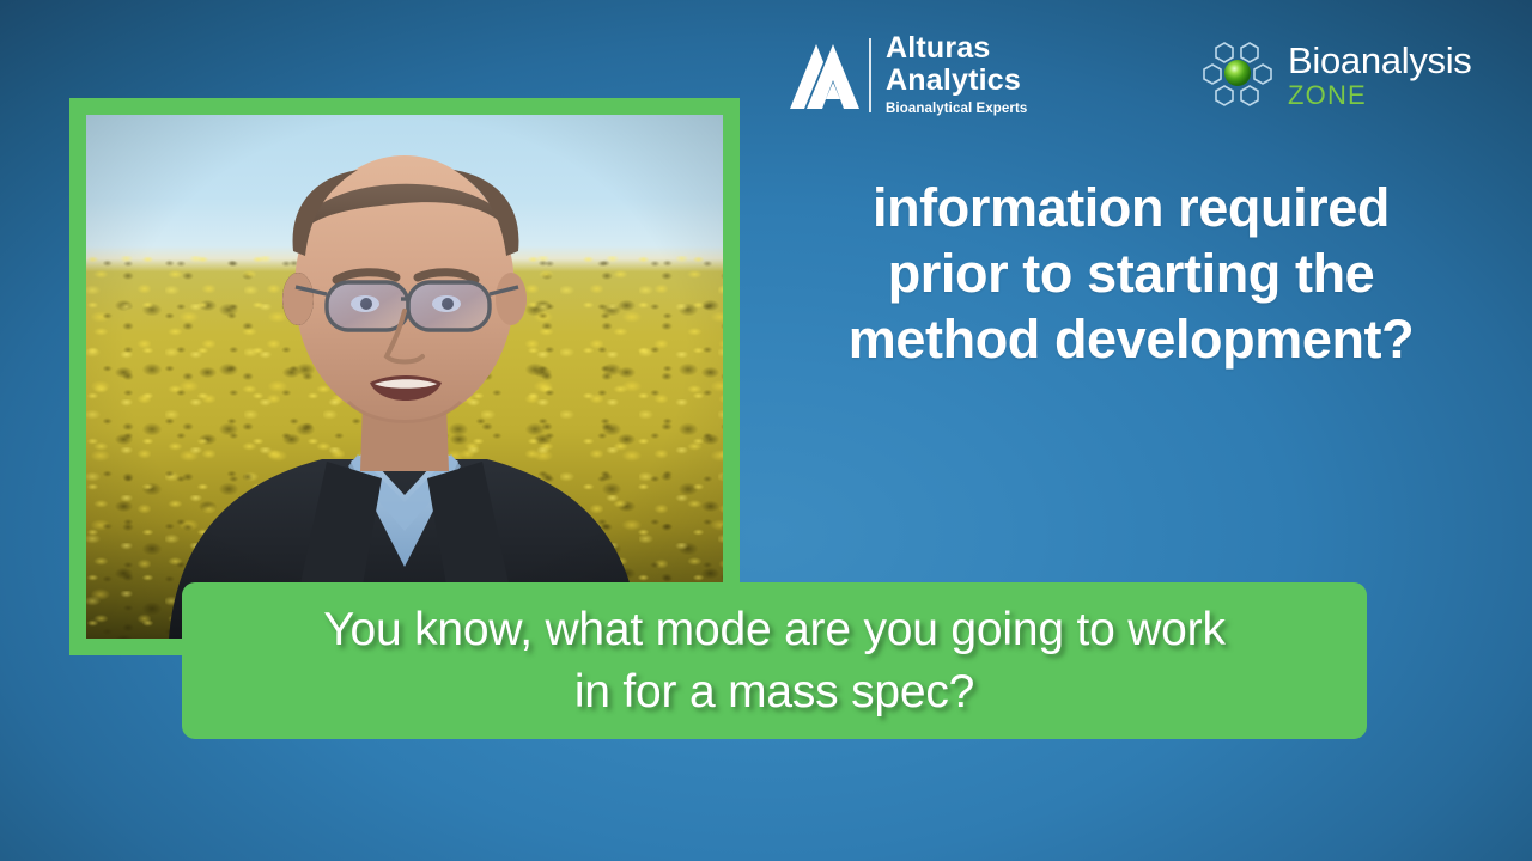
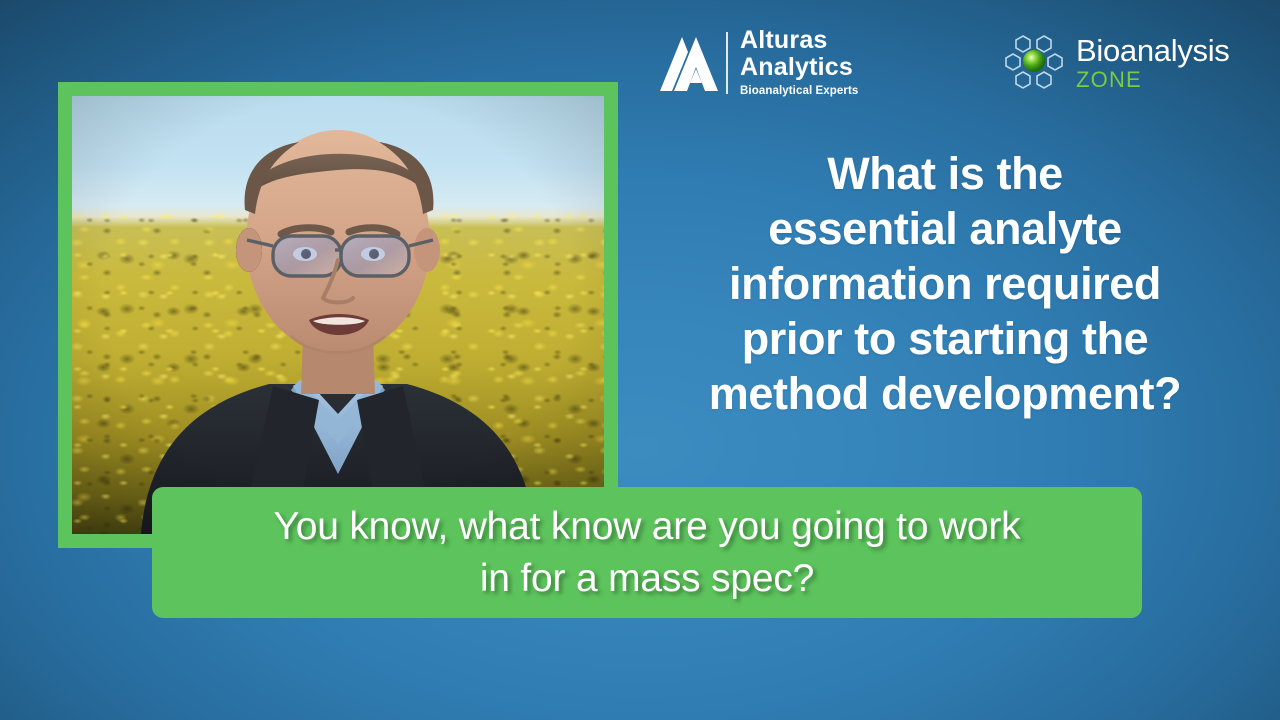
  Alturas
  Analytics
  Bioanalytical Experts
  Bioanalysis
  ZONE
+ What is the
+ essential analyte
  information required
  prior to starting the
  method development?
- You know, what mode are you going to work
+ You know, what know are you going to work
  in for a mass spec?
